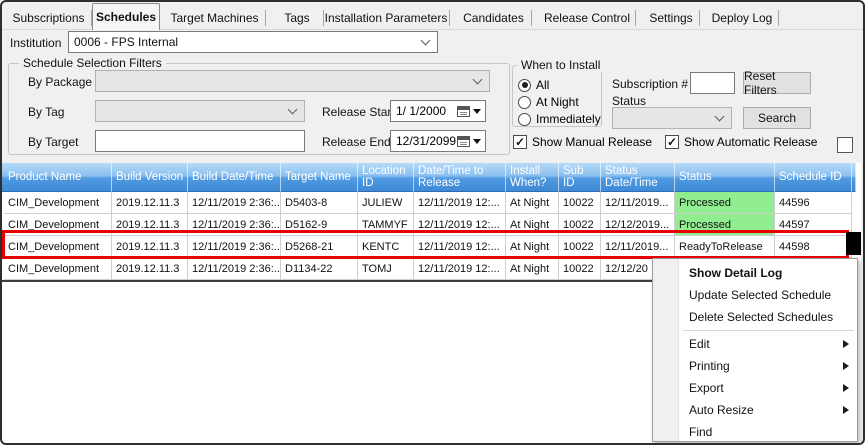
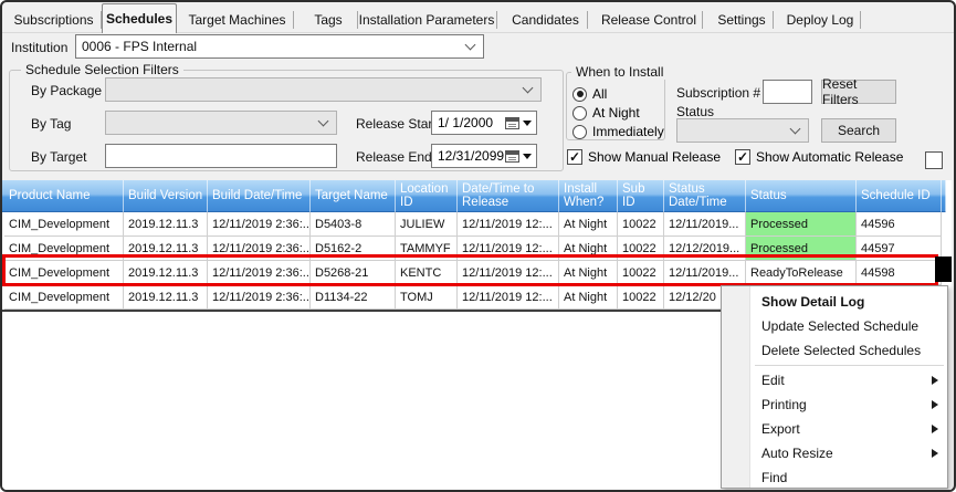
  Subscriptions
  Schedules
  Target Machines
  Tags
  Installation Parameters
  Candidates
  Release Control
  Settings
  Deploy Log
  Institution
  0006 - FPS Internal
  Schedule Selection Filters
  By Package
  By Tag
  Release Sta
  1/ 1/2000
  By Target
  Release End
  12/31/2099
  When to Install
  Subscription #
  Reset Filters
  Status
  Search
  ✓
  Show Manual Release
  ✓
  Show Automatic Release
  Product Name
  Build Version
  Build Date/Time
  Target Name
  Location ID
  Date/Time to Release
  Install When?
  Sub ID
  Status Date/Time
  Status
  Schedule ID
  CIM_Development
  2019.12.11.3
  12/11/2019 2:36:..
  D5403-8
  JULIEW
  12/11/2019 12:...
  At Night
  10022
  12/11/2019...
  Processed
  44596
  CIM_Development
  2019.12.11.3
  12/11/2019 2:36:..
- D5162-9
+ D5162-2
  TAMMYF
  12/11/2019 12:...
  At Night
  10022
  12/12/2019...
  Processed
  44597
  CIM_Development
  2019.12.11.3
  12/11/2019 2:36:..
  D5268-21
  KENTC
  12/11/2019 12:...
  At Night
  10022
  12/11/2019...
  ReadyToRelease
  44598
  CIM_Development
  2019.12.11.3
  12/11/2019 2:36:..
  D1134-22
  TOMJ
  12/11/2019 12:...
  At Night
  10022
  12/12/20
  Show Detail Log
  Update Selected Schedule
  Delete Selected Schedules
  Edit
  Printing
  Export
  Auto Resize
  Find
  All
  At Night
  Immediately
